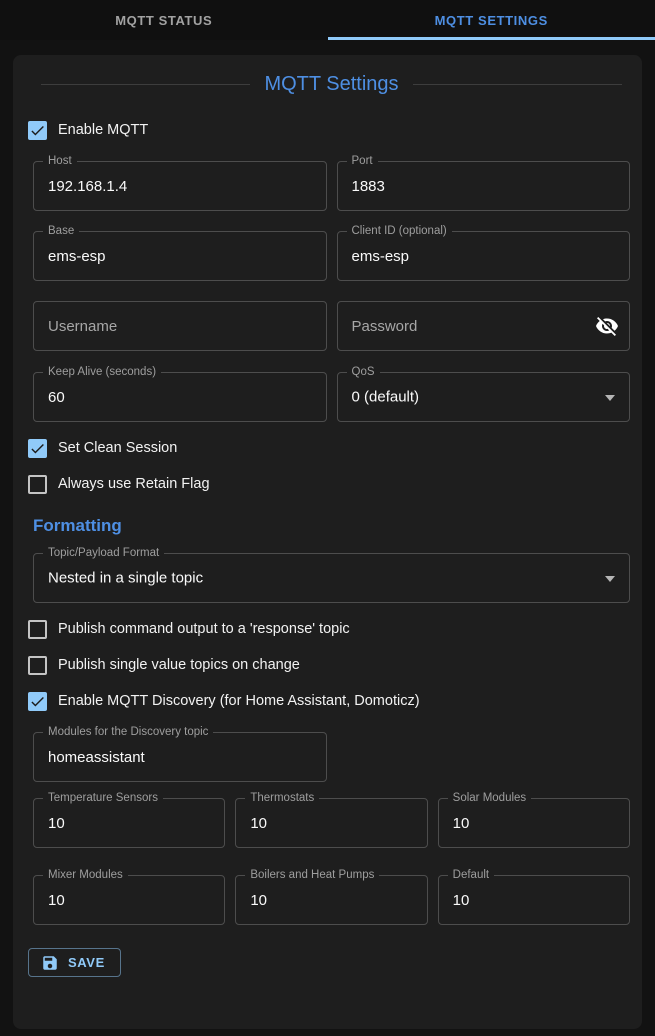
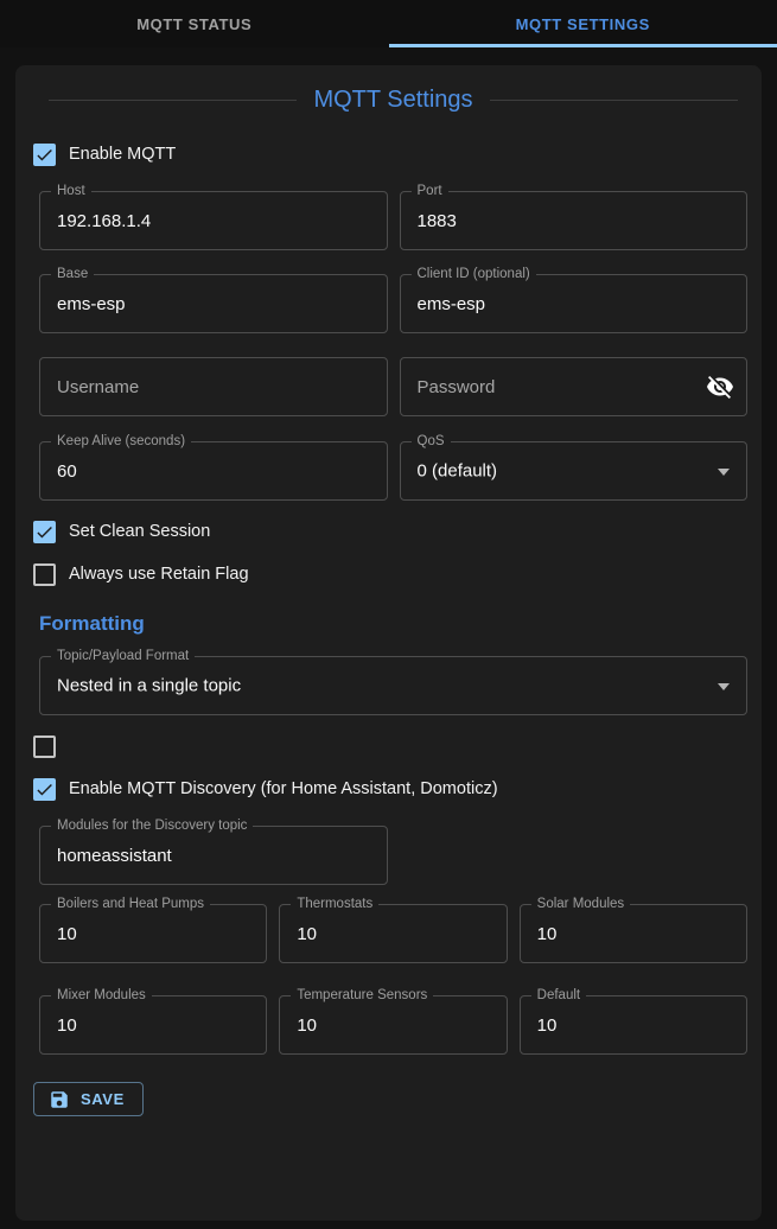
  MQTT STATUS
  MQTT SETTINGS
  MQTT Settings
  Enable MQTT
  Host
  192.168.1.4
  Port
  1883
  Base
  ems-esp
  Client ID (optional)
  ems-esp
  Username
  Password
  Keep Alive (seconds)
  60
  QoS
  0 (default)
  Set Clean Session
  Always use Retain Flag
  Formatting
  Topic/Payload Format
  Nested in a single topic
- Publish command output to a 'response' topic
- Publish single value topics on change
  Enable MQTT Discovery (for Home Assistant, Domoticz)
  Modules for the Discovery topic
  homeassistant
- Temperature Sensors
+ Boilers and Heat Pumps
  10
  Thermostats
  10
  Solar Modules
  10
  Mixer Modules
  10
- Boilers and Heat Pumps
+ Temperature Sensors
  10
  Default
  10
  SAVE
